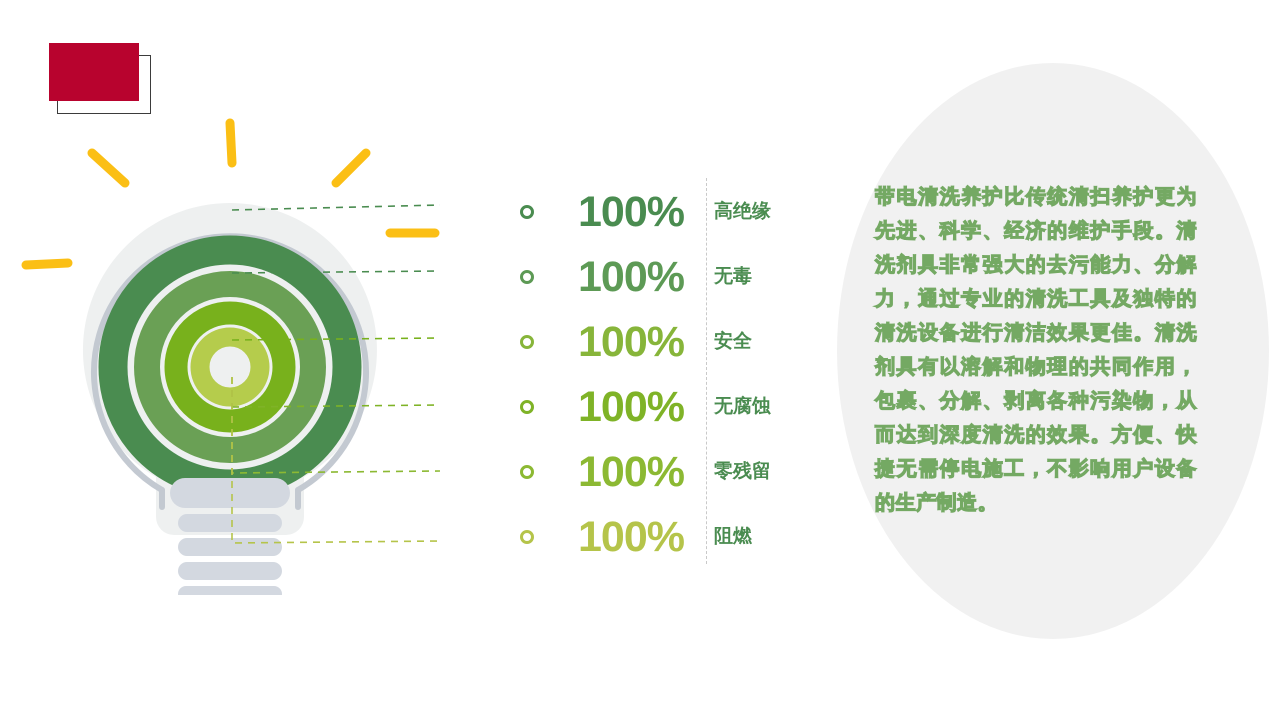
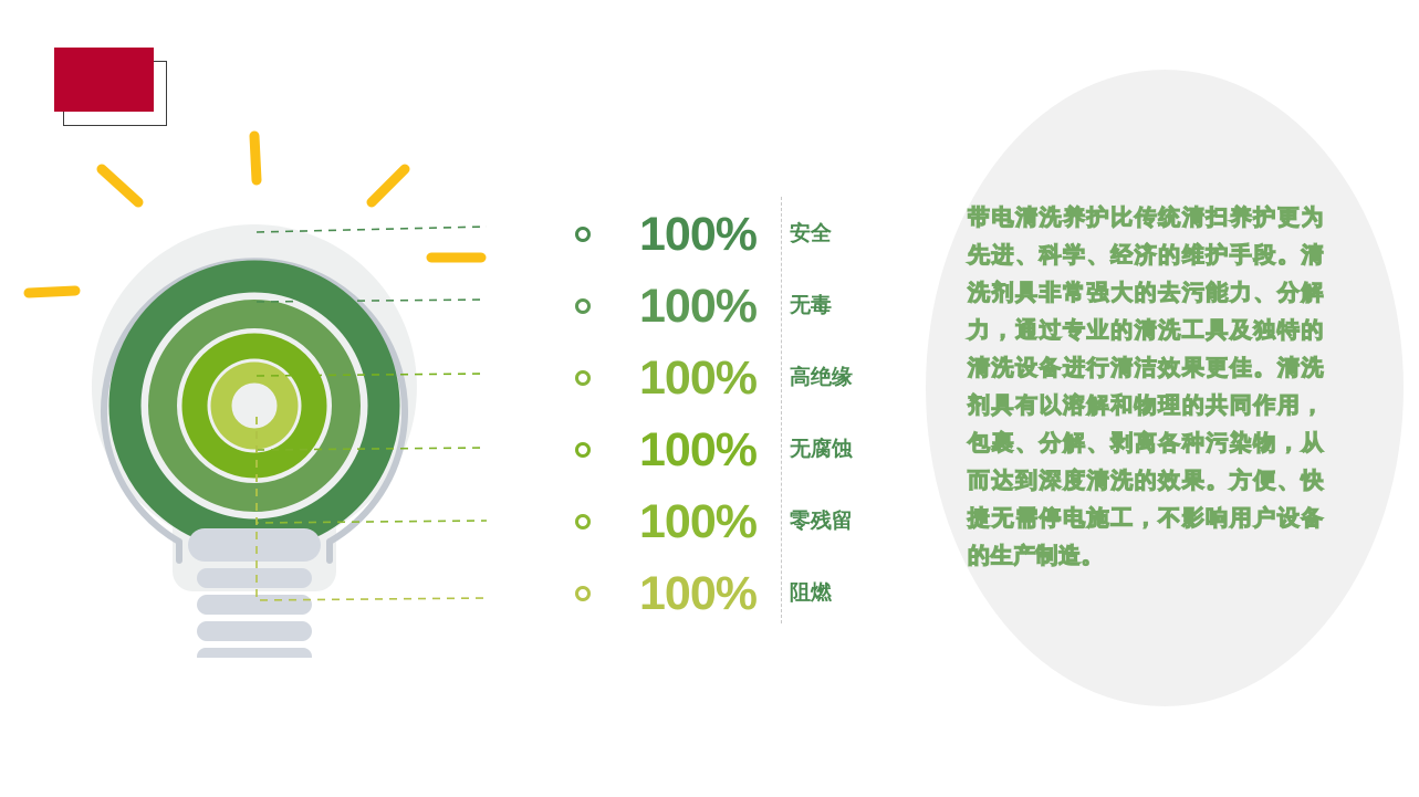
  100%
- 高绝缘
+ 安全
  100%
  无毒
  100%
- 安全
+ 高绝缘
  100%
  无腐蚀
  100%
  零残留
  100%
  阻燃
  带电清洗养护比传统清扫养护更为先进、科学、经济的维护手段。清洗剂具非常强大的去污能力、分解力，通过专业的清洗工具及独特的清洗设备进行清洁效果更佳。清洗剂具有以溶解和物理的共同作用，包裹、分解、剥离各种污染物，从而达到深度清洗的效果。方便、快捷无需停电施工，不影响用户设备的生产制造。
